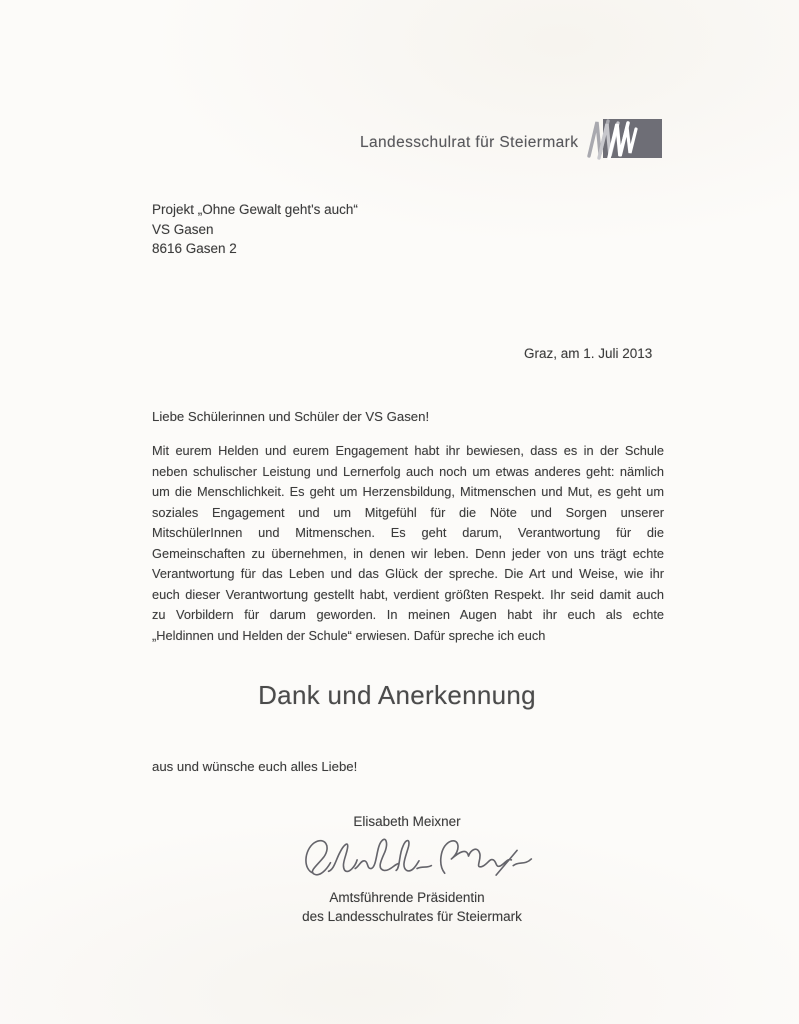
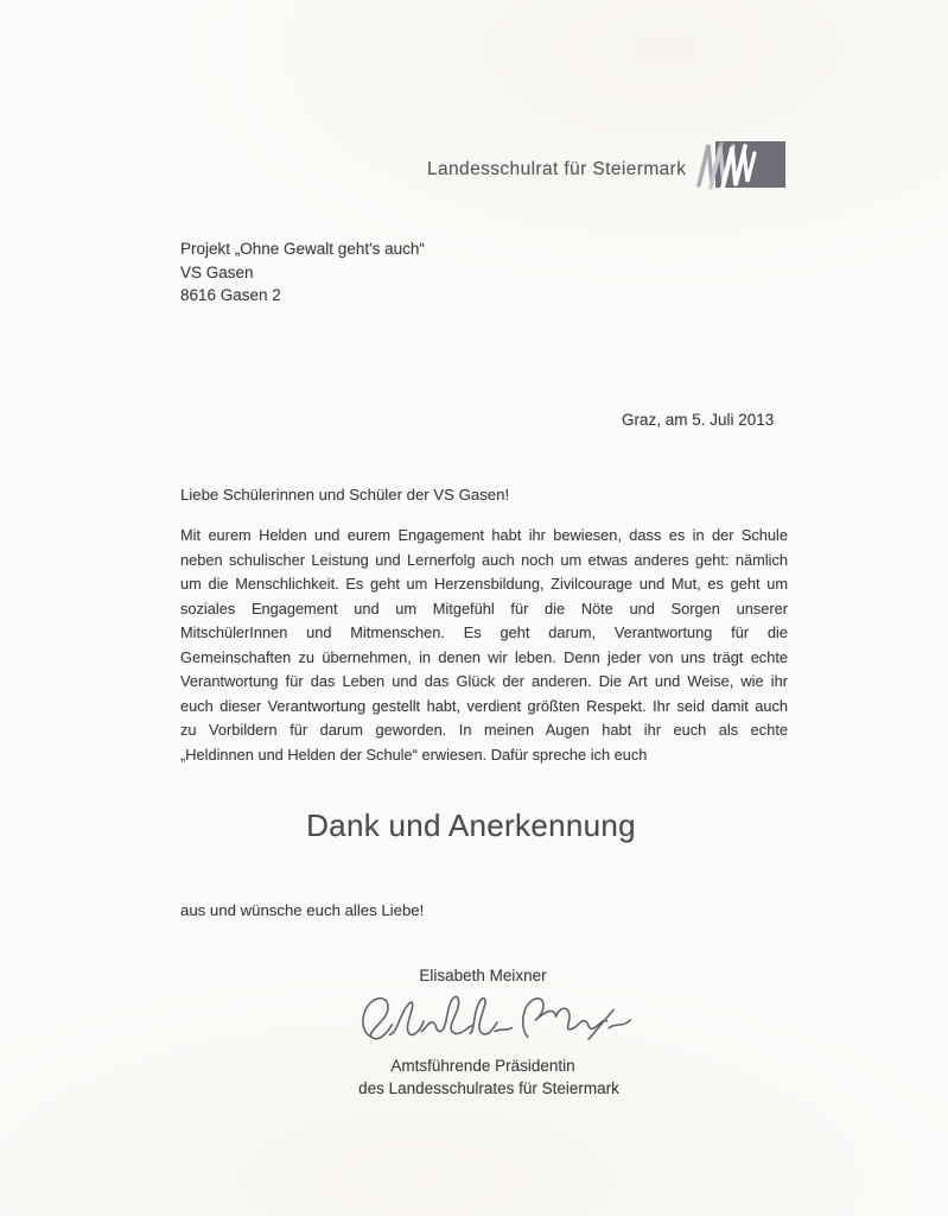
  Landesschulrat für Steiermark
  Projekt „Ohne Gewalt geht's auch“
  VS Gasen
  8616 Gasen 2
- Graz, am 1. Juli 2013
+ Graz, am 5. Juli 2013
  Liebe Schülerinnen und Schüler der VS Gasen!
  Mit eurem Helden und eurem Engagement habt ihr bewiesen, dass es in der Schule
  neben schulischer Leistung und Lernerfolg auch noch um etwas anderes geht: nämlich
- um die Menschlichkeit. Es geht um Herzensbildung, Mitmenschen und Mut, es geht um
+ um die Menschlichkeit. Es geht um Herzensbildung, Zivilcourage und Mut, es geht um
  soziales Engagement und um Mitgefühl für die Nöte und Sorgen unserer
  MitschülerInnen und Mitmenschen. Es geht darum, Verantwortung für die
  Gemeinschaften zu übernehmen, in denen wir leben. Denn jeder von uns trägt echte
- Verantwortung für das Leben und das Glück der spreche. Die Art und Weise, wie ihr
+ Verantwortung für das Leben und das Glück der anderen. Die Art und Weise, wie ihr
  euch dieser Verantwortung gestellt habt, verdient größten Respekt. Ihr seid damit auch
  zu Vorbildern für darum geworden. In meinen Augen habt ihr euch als echte
  „Heldinnen und Helden der Schule“ erwiesen. Dafür spreche ich euch
  Dank und Anerkennung
  aus und wünsche euch alles Liebe!
  Elisabeth Meixner
  Amtsführende Präsidentin
  des Landesschulrates für Steiermark
